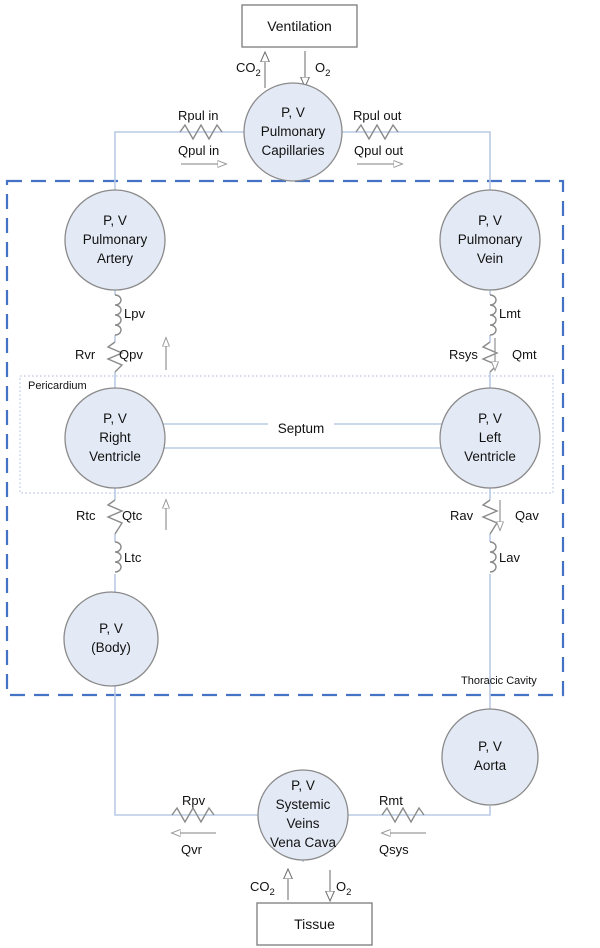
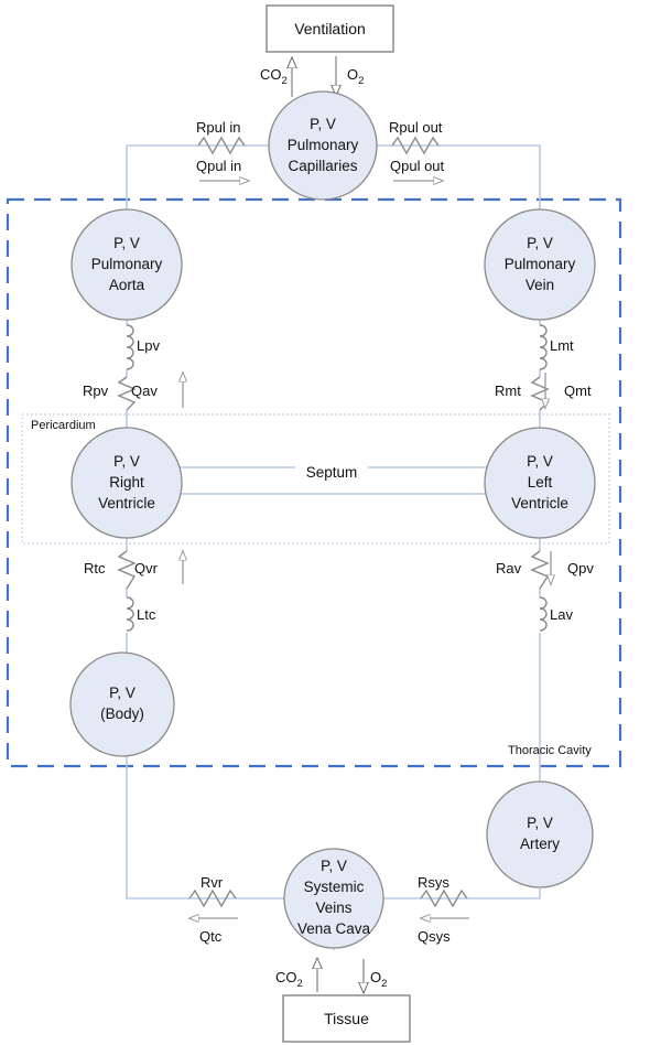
  Ventilation
  Tissue
  CO2
  O2
  CO2
  O2
  Rpul in
  Rpul out
- Rvr
+ Rpv
- Rsys
+ Rmt
  Rtc
  Rav
- Rpv
+ Rvr
- Rmt
+ Rsys
  Lpv
  Lmt
  Ltc
  Lav
  Qpul in
  Qpul out
- Qpv
+ Qav
  Qmt
- Qtc
+ Qvr
- Qav
+ Qpv
- Qvr
+ Qtc
  Qsys
  P, V
  Pulmonary
  Capillaries
  P, V
  Pulmonary
- Artery
+ Aorta
  P, V
  Pulmonary
  Vein
  P, V
  Right
  Ventricle
  P, V
  Left
  Ventricle
  P, V
  (Body)
  P, V
- Aorta
+ Artery
  P, V
  Systemic
  Veins
  Vena Cava
  Pericardium
  Thoracic Cavity
  Septum
